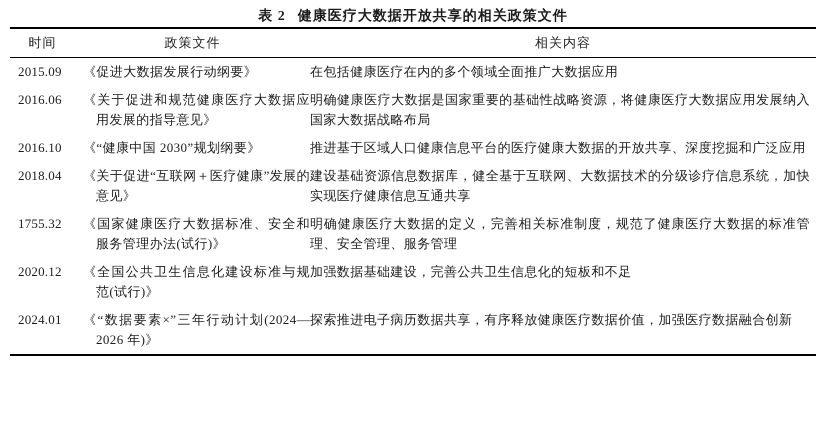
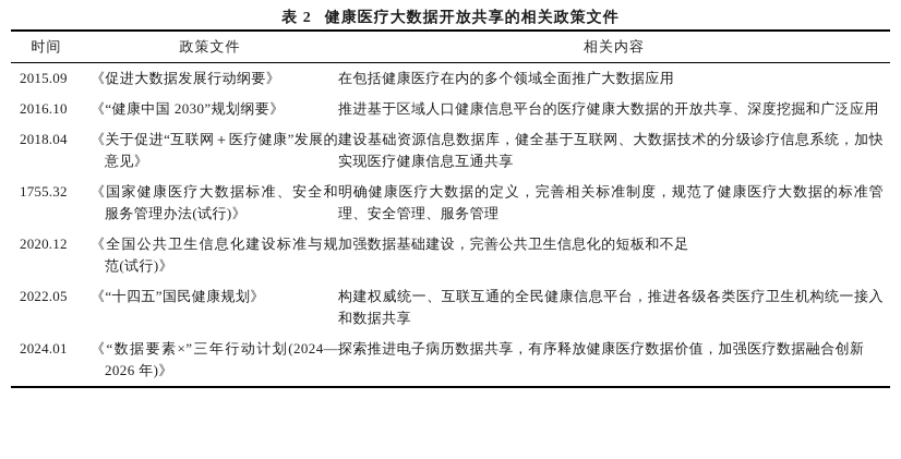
  表 2 健康医疗大数据开放共享的相关政策文件
  时间	政策文件	相关内容
  2015.09	《促进大数据发展行动纲要》	在包括健康医疗在内的多个领域全面推广大数据应用
- 2016.06	《关于促进和规范健康医疗大数据应用发展的指导意见》	明确健康医疗大数据是国家重要的基础性战略资源，将健康医疗大数据应用发展纳入国家大数据战略布局
  2016.10	《“健康中国 2030”规划纲要》	推进基于区域人口健康信息平台的医疗健康大数据的开放共享、深度挖掘和广泛应用
  2018.04	《关于促进“互联网＋医疗健康”发展的意见》	建设基础资源信息数据库，健全基于互联网、大数据技术的分级诊疗信息系统，加快实现医疗健康信息互通共享
  1755.32	《国家健康医疗大数据标准、安全和服务管理办法(试行)》	明确健康医疗大数据的定义，完善相关标准制度，规范了健康医疗大数据的标准管理、安全管理、服务管理
  2020.12	《全国公共卫生信息化建设标准与规范(试行)》	加强数据基础建设，完善公共卫生信息化的短板和不足
+ 2022.05	《“十四五”国民健康规划》	构建权威统一、互联互通的全民健康信息平台，推进各级各类医疗卫生机构统一接入和数据共享
  2024.01	《“数据要素×”三年行动计划(2024—2026 年)》	探索推进电子病历数据共享，有序释放健康医疗数据价值，加强医疗数据融合创新
